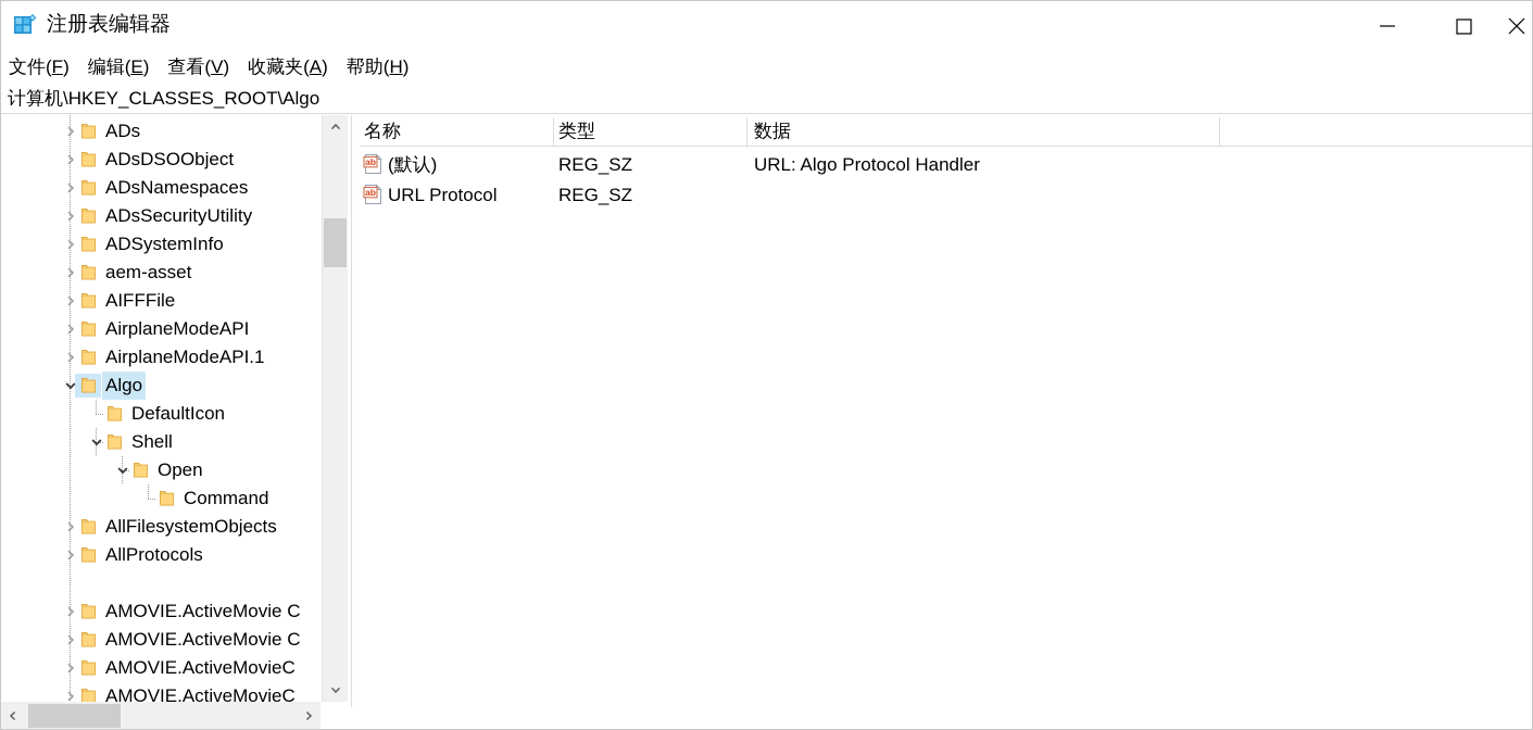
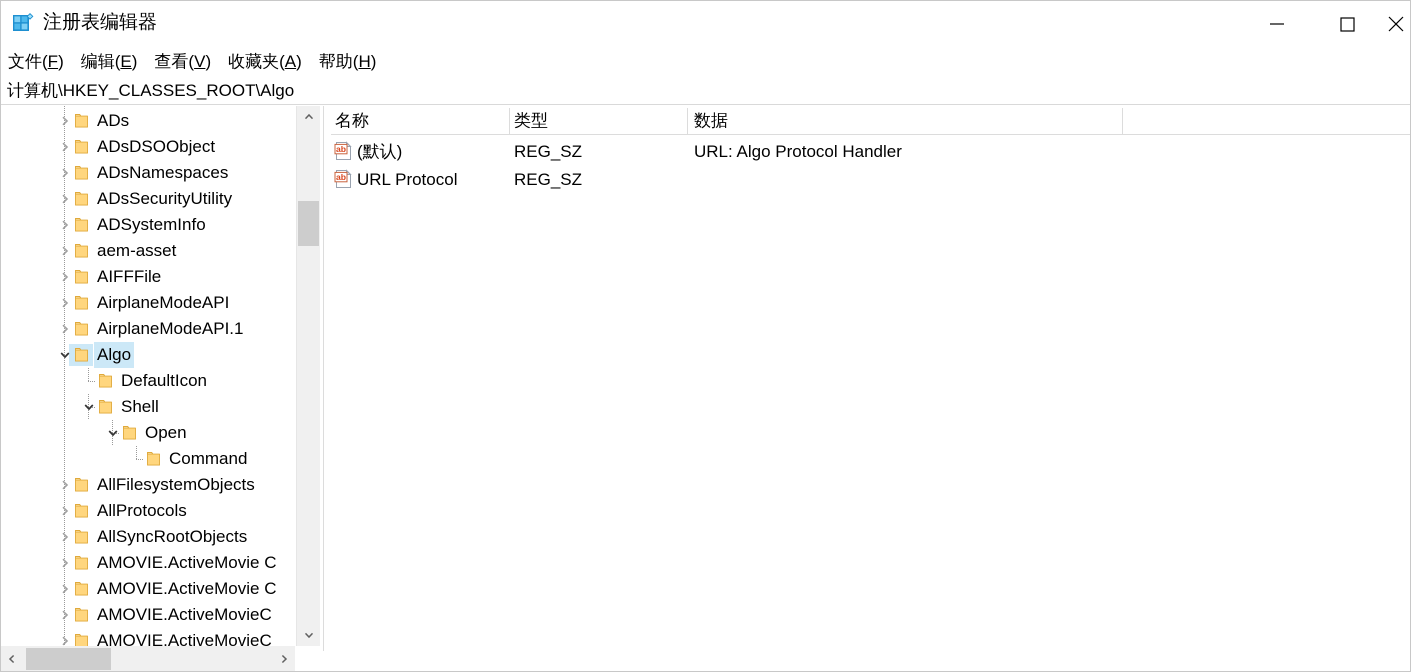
  注册表编辑器
  文件(F)
  编辑(E)
  查看(V)
  收藏夹(A)
  帮助(H)
  计算机\HKEY_CLASSES_ROOT\Algo
  ADs
  ADsDSOObject
  ADsNamespaces
  ADsSecurityUtility
  ADSystemInfo
  aem-asset
  AIFFFile
  AirplaneModeAPI
  AirplaneModeAPI.1
  Algo
  DefaultIcon
  Shell
  Open
  Command
  AllFilesystemObjects
  AllProtocols
+ AllSyncRootObjects
  AMOVIE.ActiveMovie C
  AMOVIE.ActiveMovie C
  AMOVIE.ActiveMovieC
  AMOVIE.ActiveMovieC
  名称
  类型
  数据
  ab
  (默认)
  REG_SZ
  URL: Algo Protocol Handler
  ab
  URL Protocol
  REG_SZ
